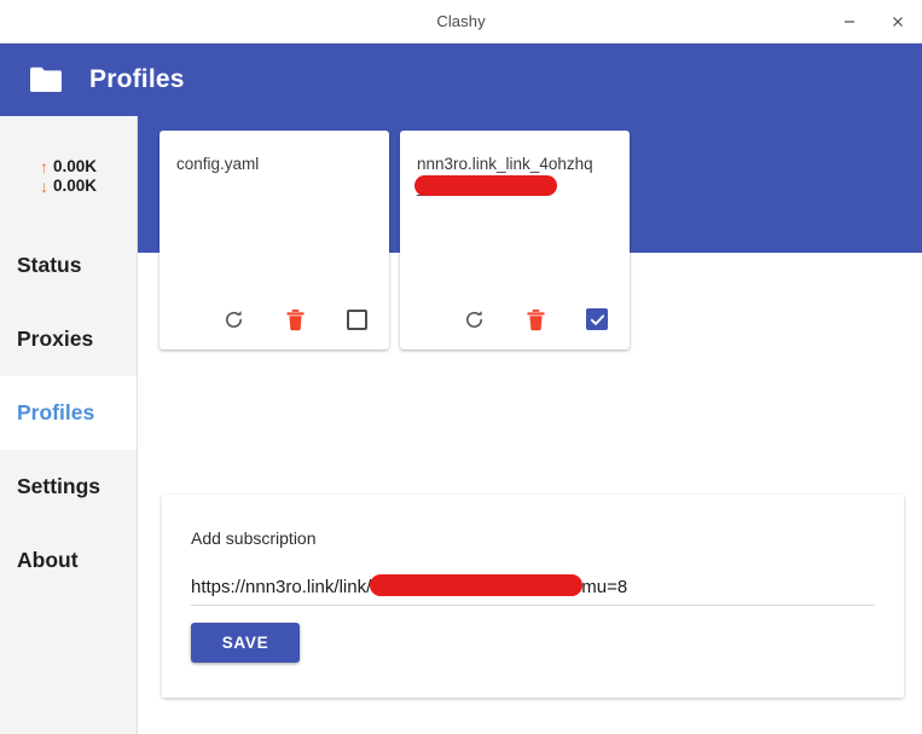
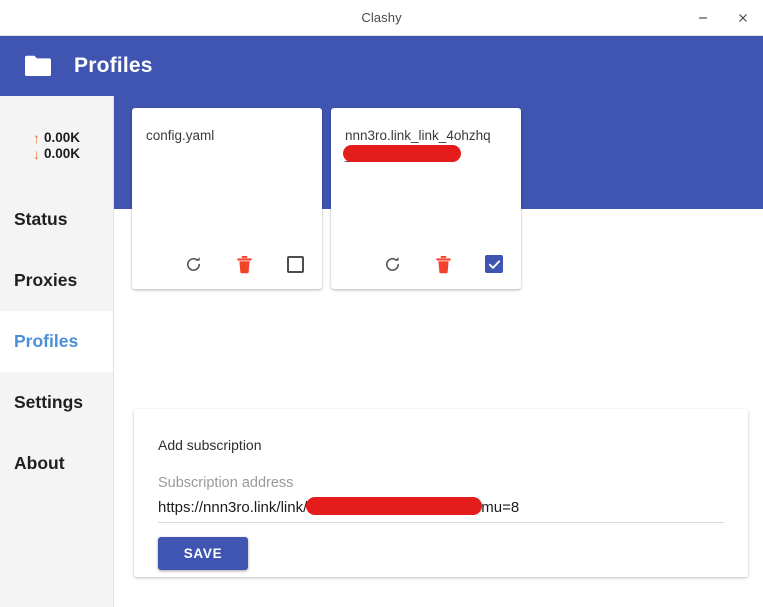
  Clashy
  Profiles
  ↑
  0.00K
  ↓
  0.00K
  Status
  Proxies
  Profiles
  Settings
  About
  config.yaml
  nnn3ro.link_link_4ohzhq
  Add subscription
+ Subscription address
  https://nnn3ro.link/link/ mu=8
  SAVE
